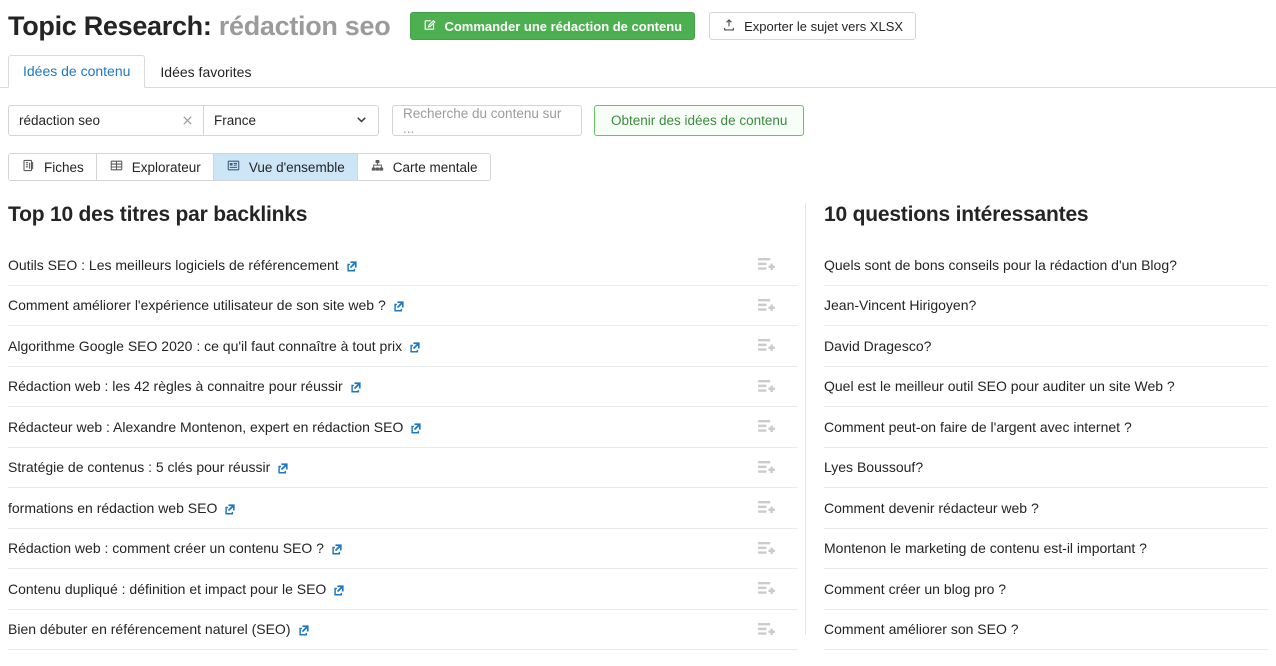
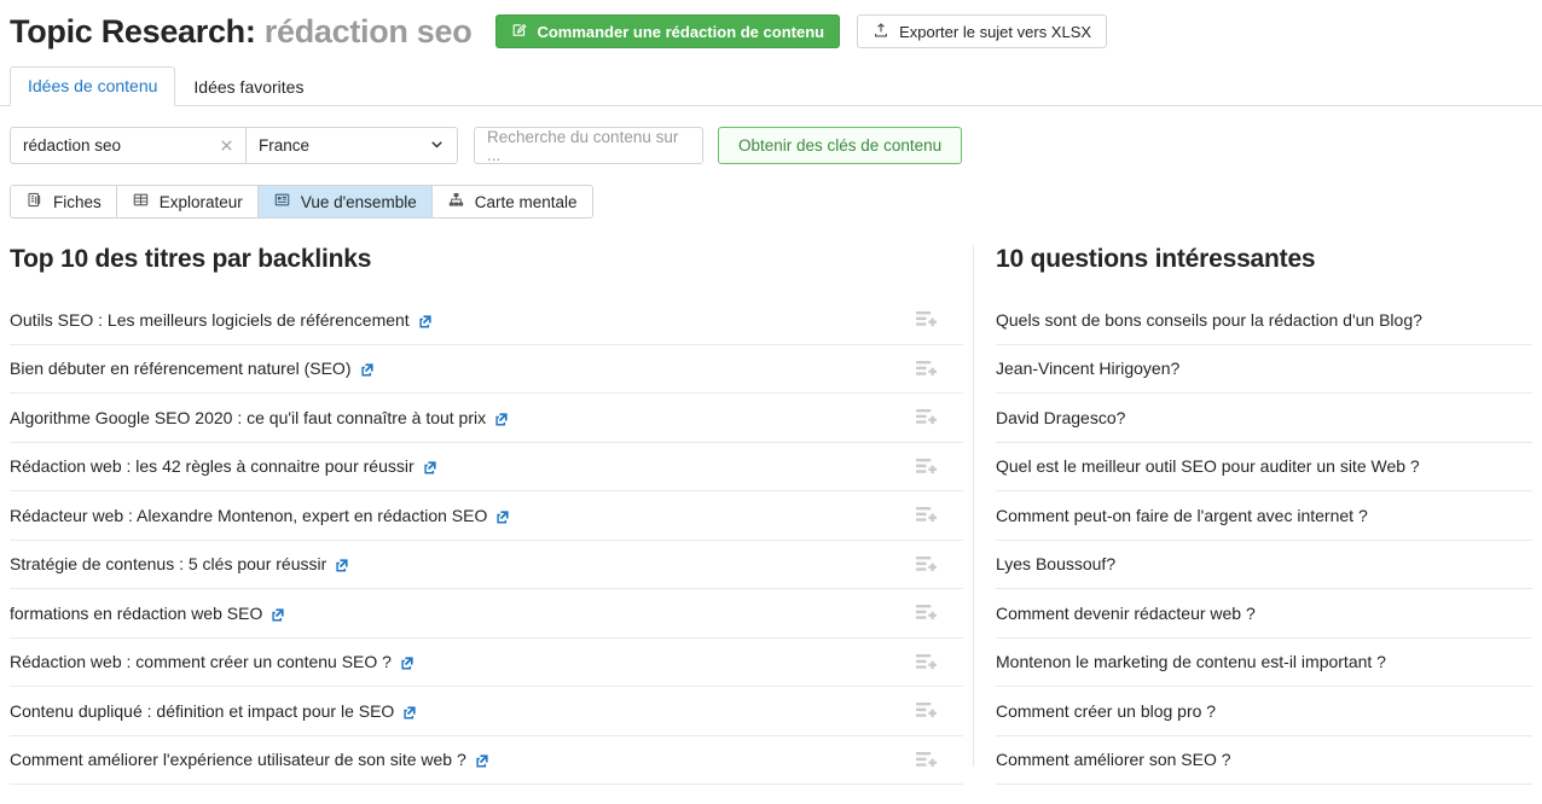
  Topic Research: rédaction seo
  Commander une rédaction de contenu
  Exporter le sujet vers XLSX
  Idées de contenu
  Idées favorites
  rédaction seo
  France
  Recherche du contenu sur ...
- Obtenir des idées de contenu
+ Obtenir des clés de contenu
  Fiches
  Explorateur
  Vue d'ensemble
  Carte mentale
  Top 10 des titres par backlinks
  Outils SEO : Les meilleurs logiciels de référencement
- Comment améliorer l'expérience utilisateur de son site web ?
+ Bien débuter en référencement naturel (SEO)
  Algorithme Google SEO 2020 : ce qu'il faut connaître à tout prix
  Rédaction web : les 42 règles à connaitre pour réussir
  Rédacteur web : Alexandre Montenon, expert en rédaction SEO
  Stratégie de contenus : 5 clés pour réussir
  formations en rédaction web SEO
  Rédaction web : comment créer un contenu SEO ?
  Contenu dupliqué : définition et impact pour le SEO
- Bien débuter en référencement naturel (SEO)
+ Comment améliorer l'expérience utilisateur de son site web ?
  10 questions intéressantes
  Quels sont de bons conseils pour la rédaction d'un Blog?
  Jean-Vincent Hirigoyen?
  David Dragesco?
  Quel est le meilleur outil SEO pour auditer un site Web ?
  Comment peut-on faire de l'argent avec internet ?
  Lyes Boussouf?
  Comment devenir rédacteur web ?
  Montenon le marketing de contenu est-il important ?
  Comment créer un blog pro ?
  Comment améliorer son SEO ?
